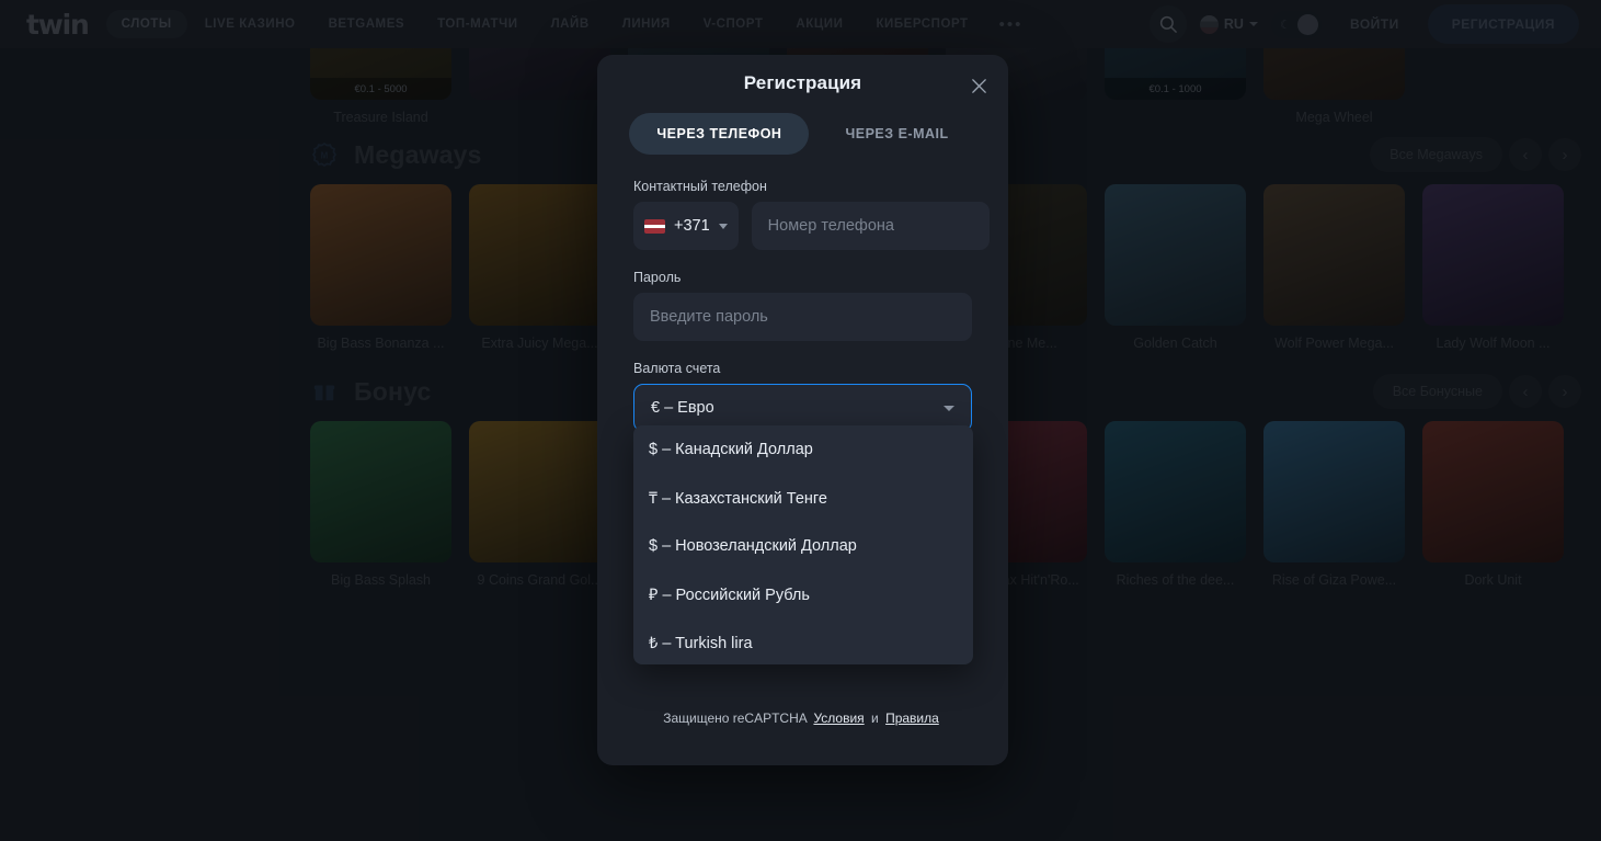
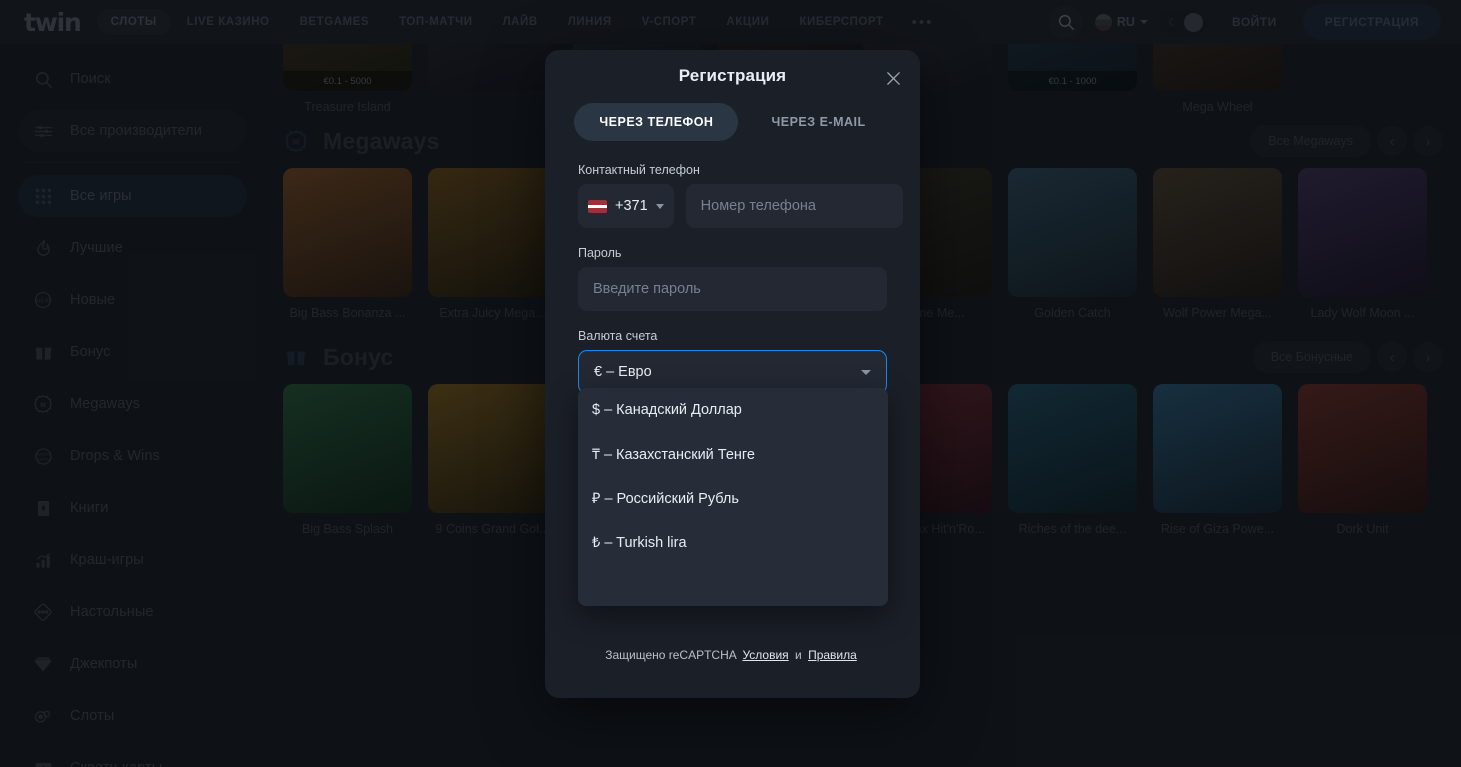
+ Все игры
  €0.1 - 5000
  €0.1 - 1000
  Extra Juicy Mega...
  9 Coins Grand Gol.
  twin
  СЛОТЫ
  LIVE КАЗИНО
  BETGAMES
  ТОП-МАТЧИ
  ЛАЙВ
  ЛИНИЯ
  V-СПОРТ
  АКЦИИ
  КИБЕРСПОРТ
  •••
  RU
  ВОЙТИ
  Регистрация
  ЧЕРЕЗ ТЕЛЕФОН
  ЧЕРЕЗ E-MAIL
  Контактный телефон
  +371
  Номер телефона
  Пароль
  Введите пароль
  Валюта счета
  € – Евро
  Защищено reCAPTCHA Условия и Правила
  $ – Канадский Доллар
  ₸ – Казахстанский Тенге
- $ – Новозеландский Доллар
  ₽ – Российский Рубль
  ₺ – Turkish lira
